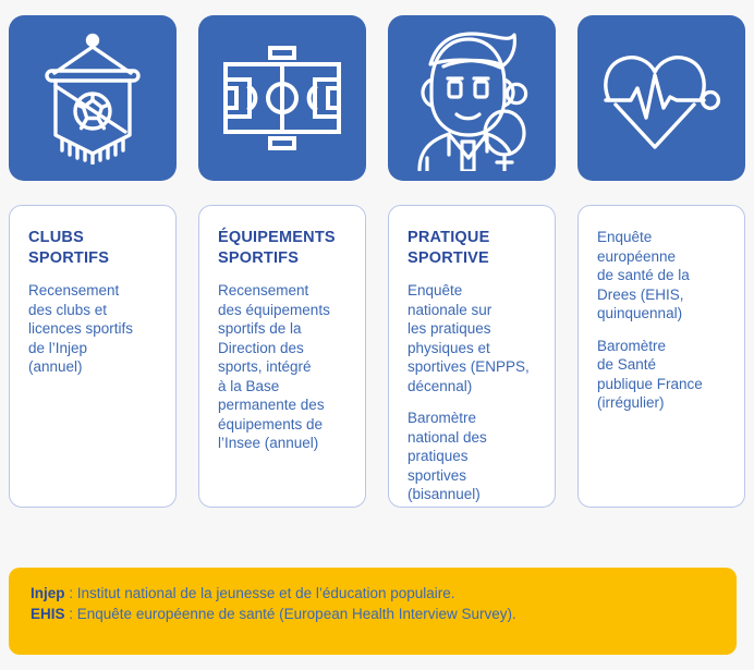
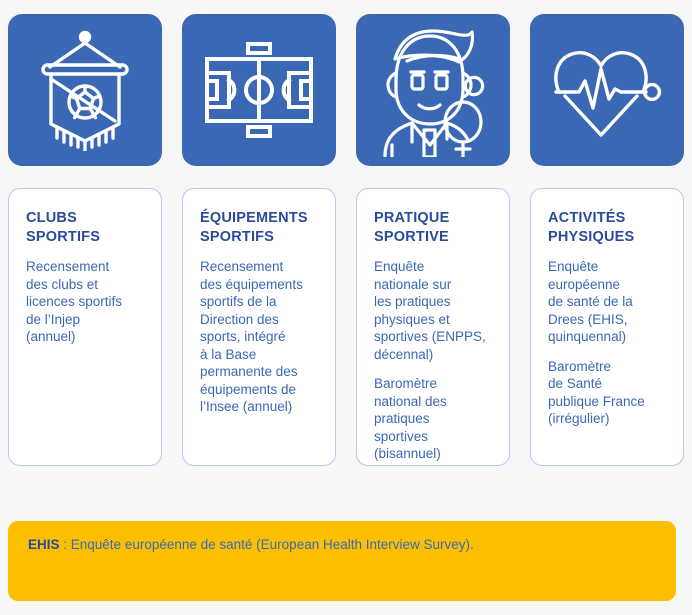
  CLUBS
  SPORTIFS
  Recensement
  des clubs et
  licences sportifs
  de l’Injep
  (annuel)
  ÉQUIPEMENTS
  SPORTIFS
  Recensement
  des équipements
  sportifs de la
  Direction des
  sports, intégré
  à la Base
  permanente des
  équipements de
  l’Insee (annuel)
  PRATIQUE
  SPORTIVE
  Enquête
  nationale sur
  les pratiques
  physiques et
  sportives (ENPPS,
  décennal)
  Baromètre
  national des
  pratiques
  sportives
  (bisannuel)
+ ACTIVITÉS
+ PHYSIQUES
  Enquête
  européenne
  de santé de la
  Drees (EHIS,
  quinquennal)
  Baromètre
  de Santé
  publique France
  (irrégulier)
- Injep : Institut national de la jeunesse et de l’éducation populaire.
  EHIS : Enquête européenne de santé (European Health Interview Survey).
